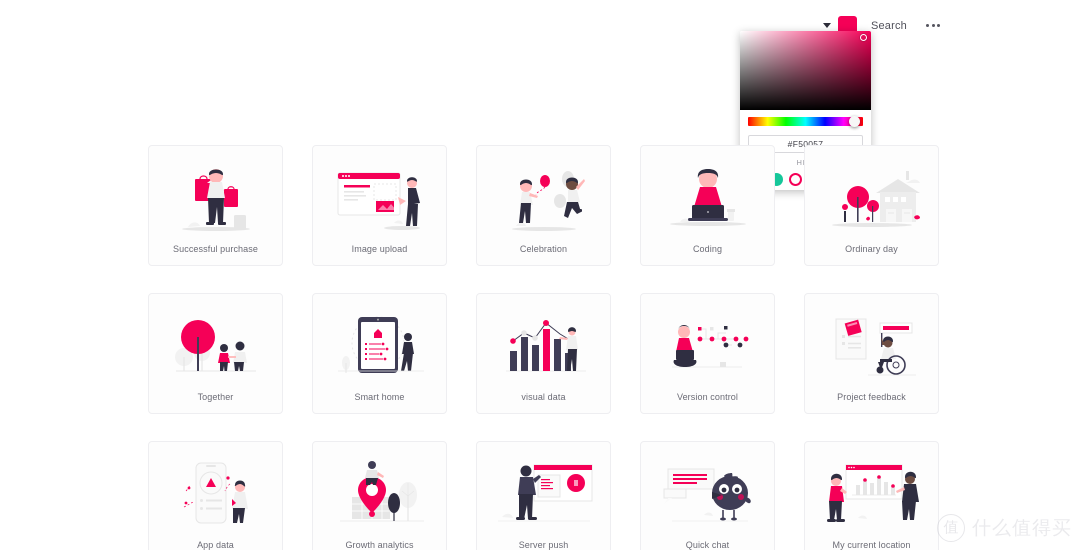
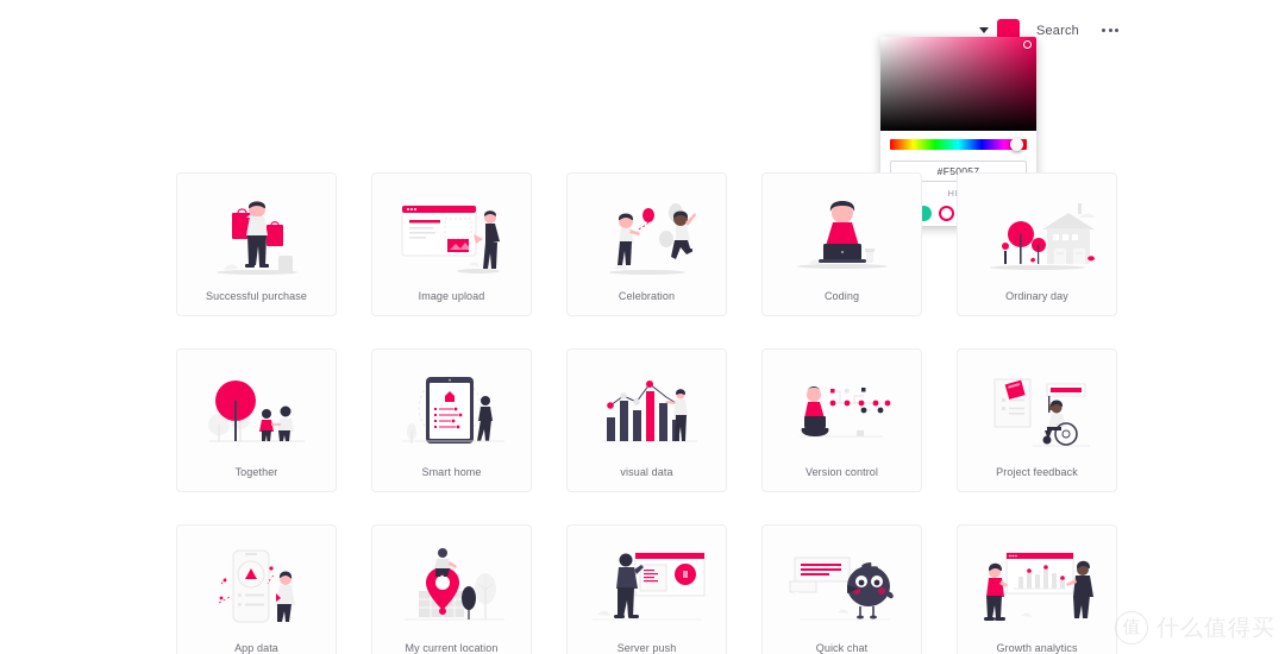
  Search
  #F50057
  Successful purchase
  Image upload
  Celebration
  Coding
  Ordinary day
  Together
  Smart home
  visual data
  Version control
  Project feedback
  App data
- Growth analytics
+ My current location
  Server push
  Quick chat
- My current location
+ Growth analytics
